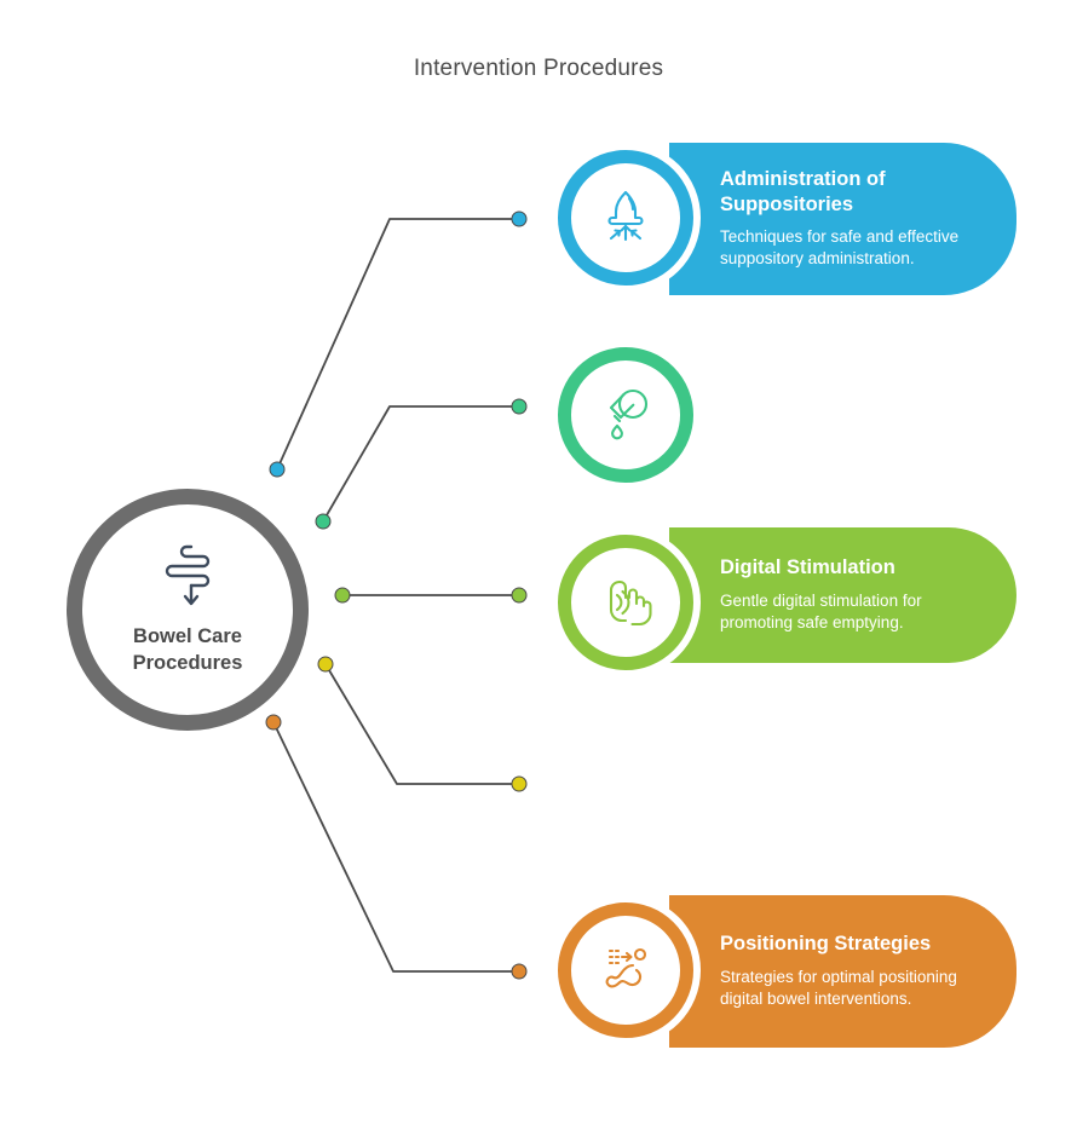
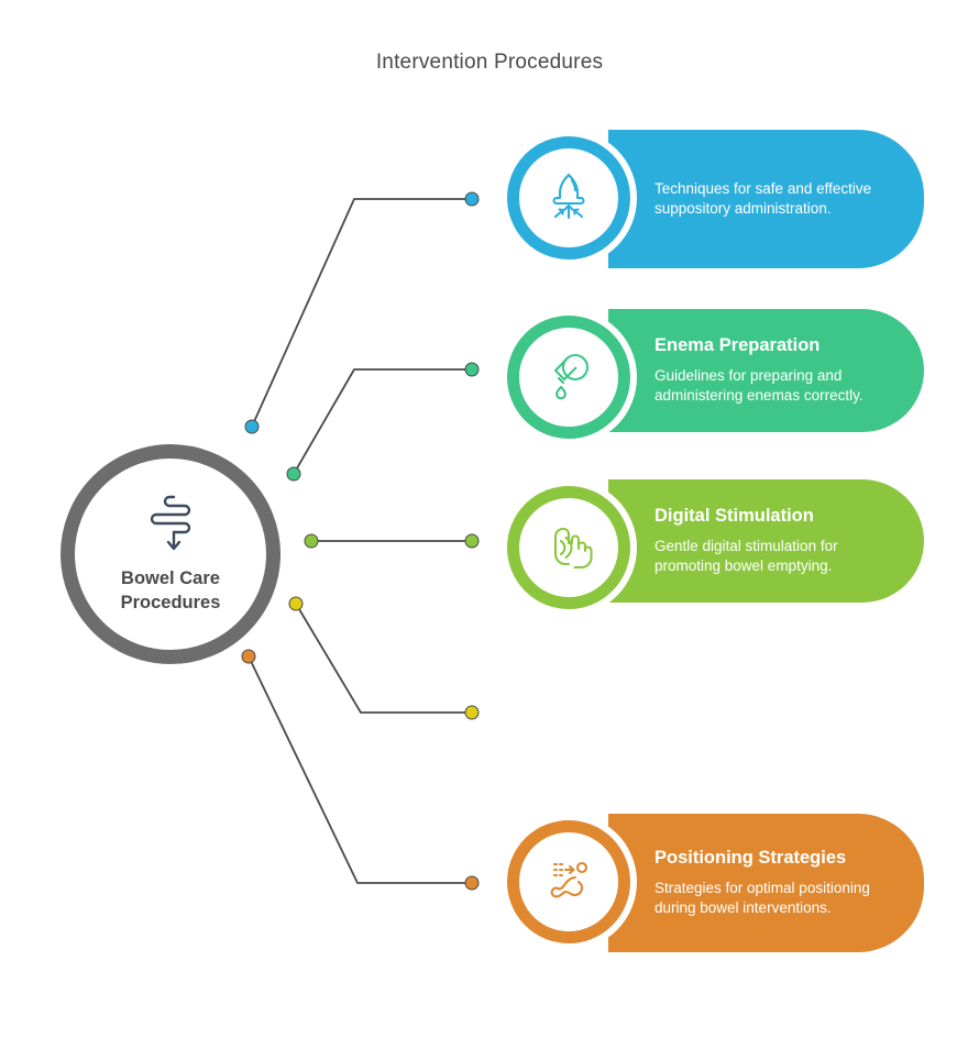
  Intervention Procedures
  Bowel Care
  Procedures
- Administration of Suppositories
  Techniques for safe and effective suppository administration.
+ Enema Preparation
+ Guidelines for preparing and administering enemas correctly.
  Digital Stimulation
- Gentle digital stimulation for promoting safe emptying.
+ Gentle digital stimulation for promoting bowel emptying.
  Positioning Strategies
- Strategies for optimal positioning digital bowel interventions.
+ Strategies for optimal positioning during bowel interventions.
